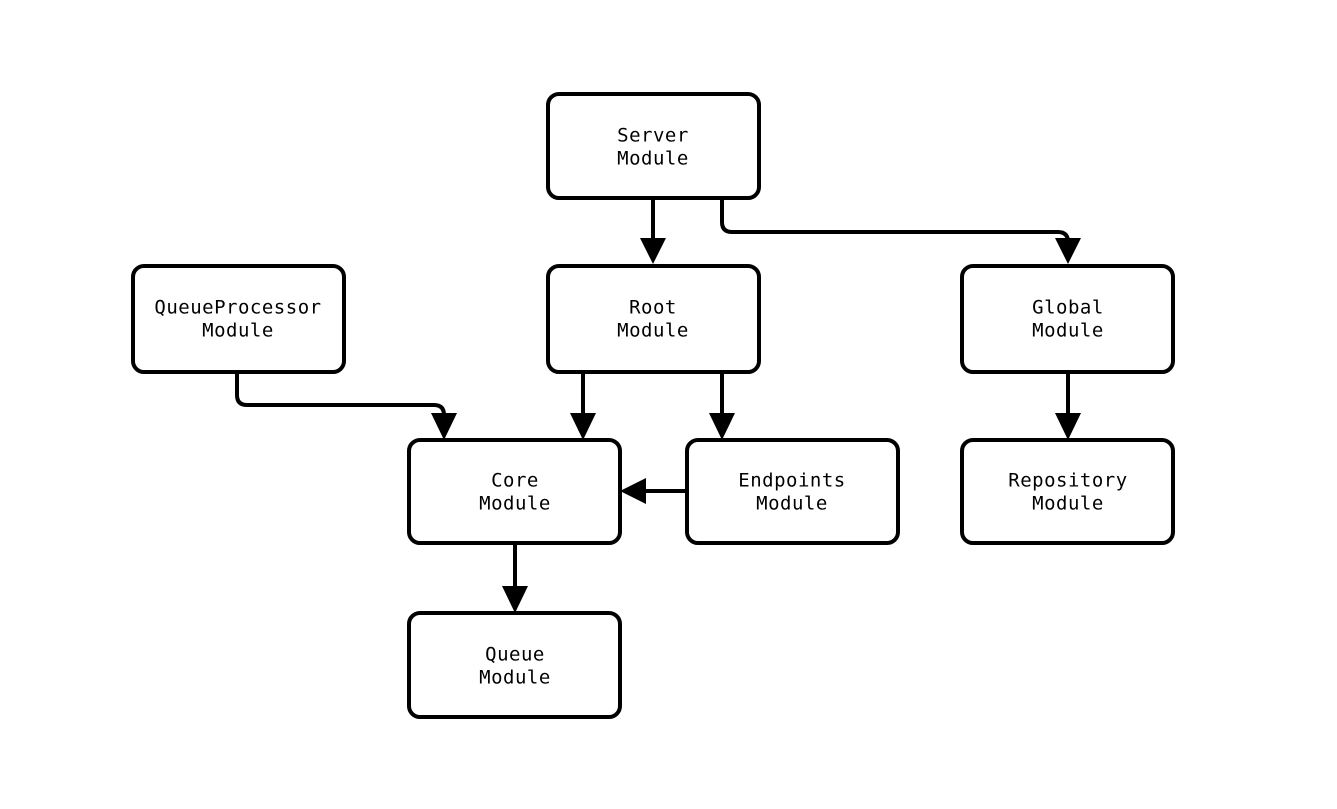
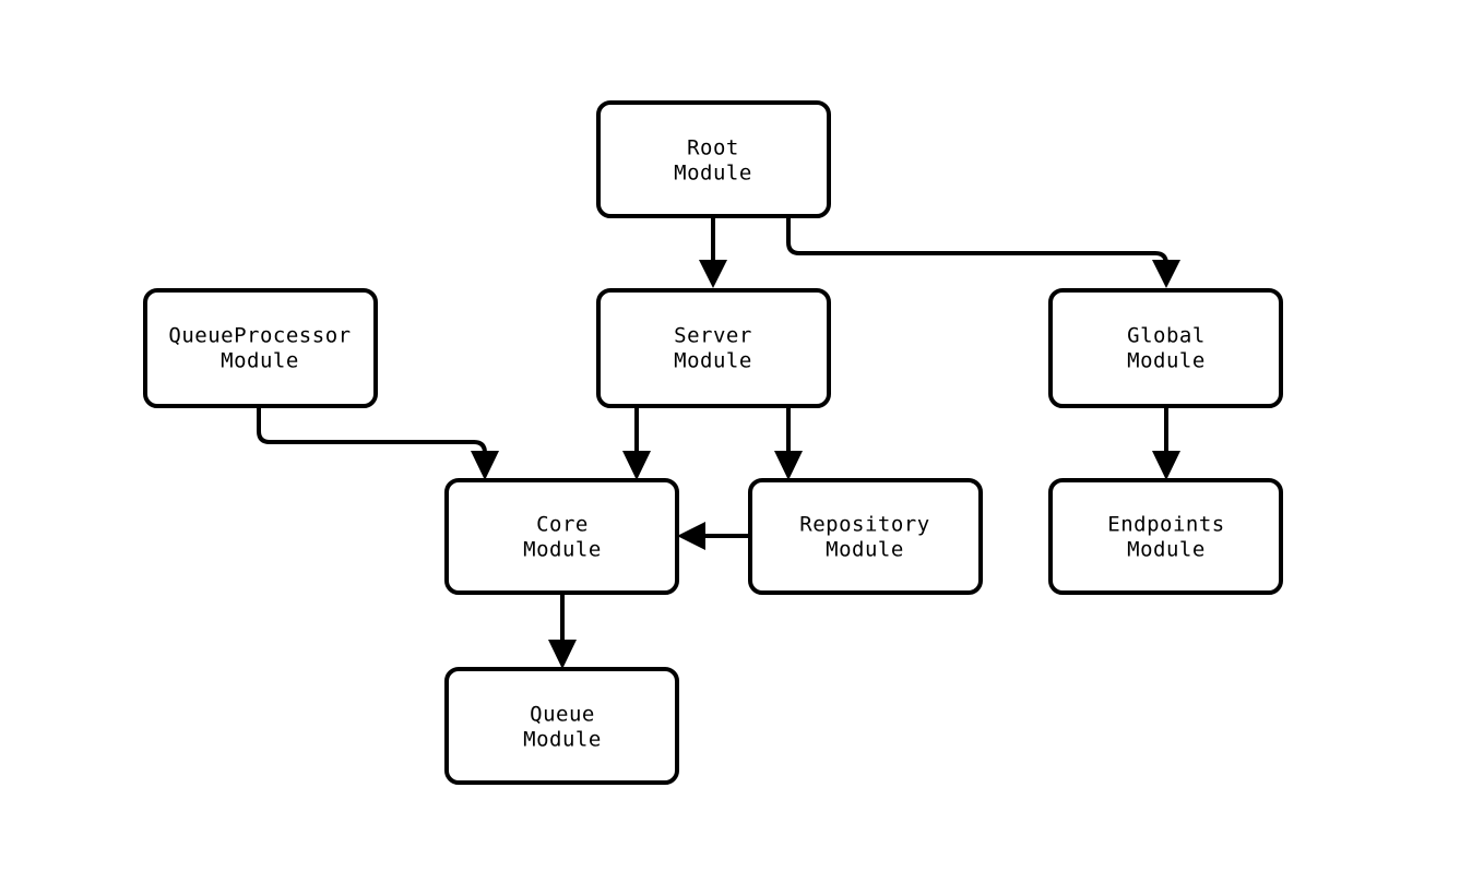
- Server
+ Root
  Module
  QueueProcessor
  Module
- Root
+ Server
  Module
  Global
  Module
  Core
  Module
- Endpoints
+ Repository
  Module
- Repository
+ Endpoints
  Module
  Queue
  Module
